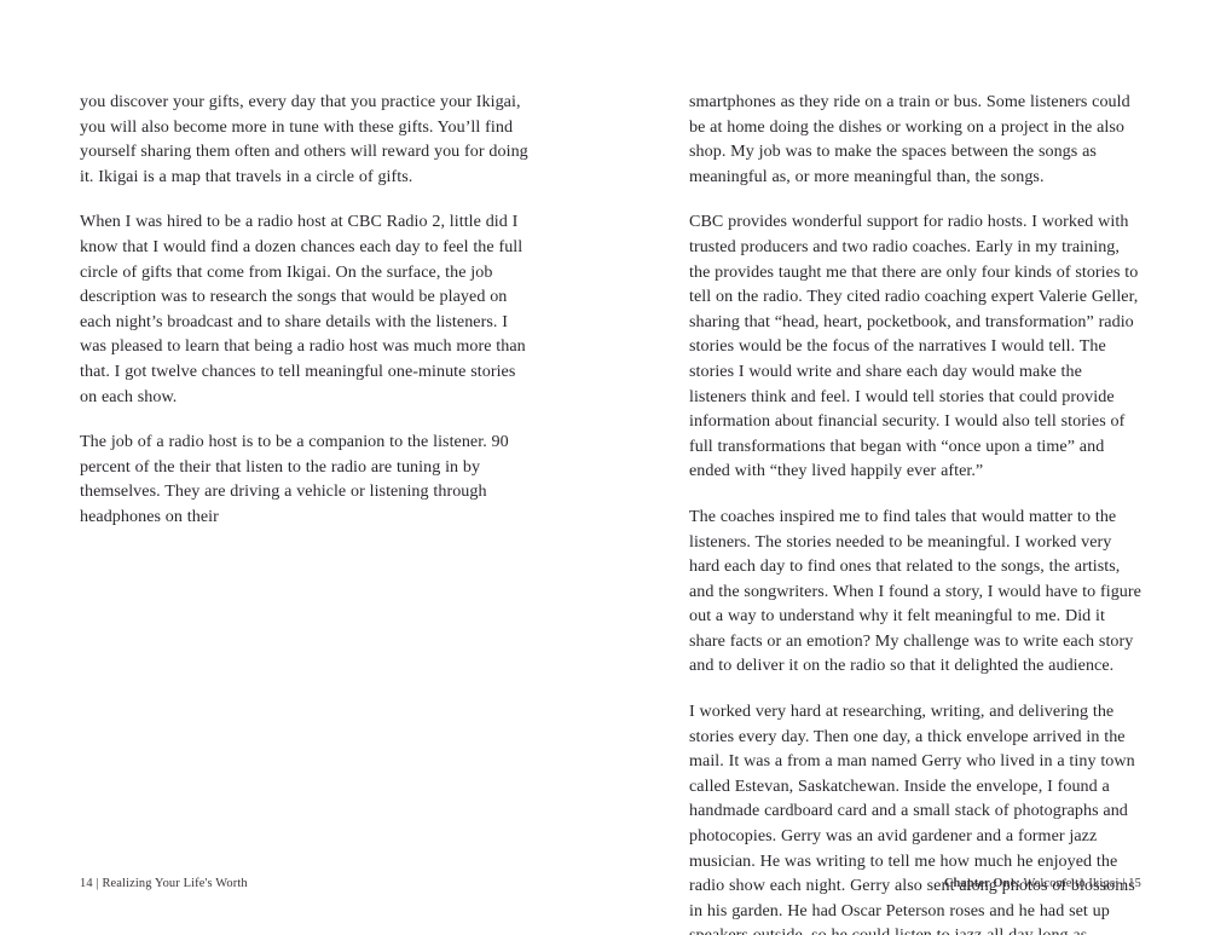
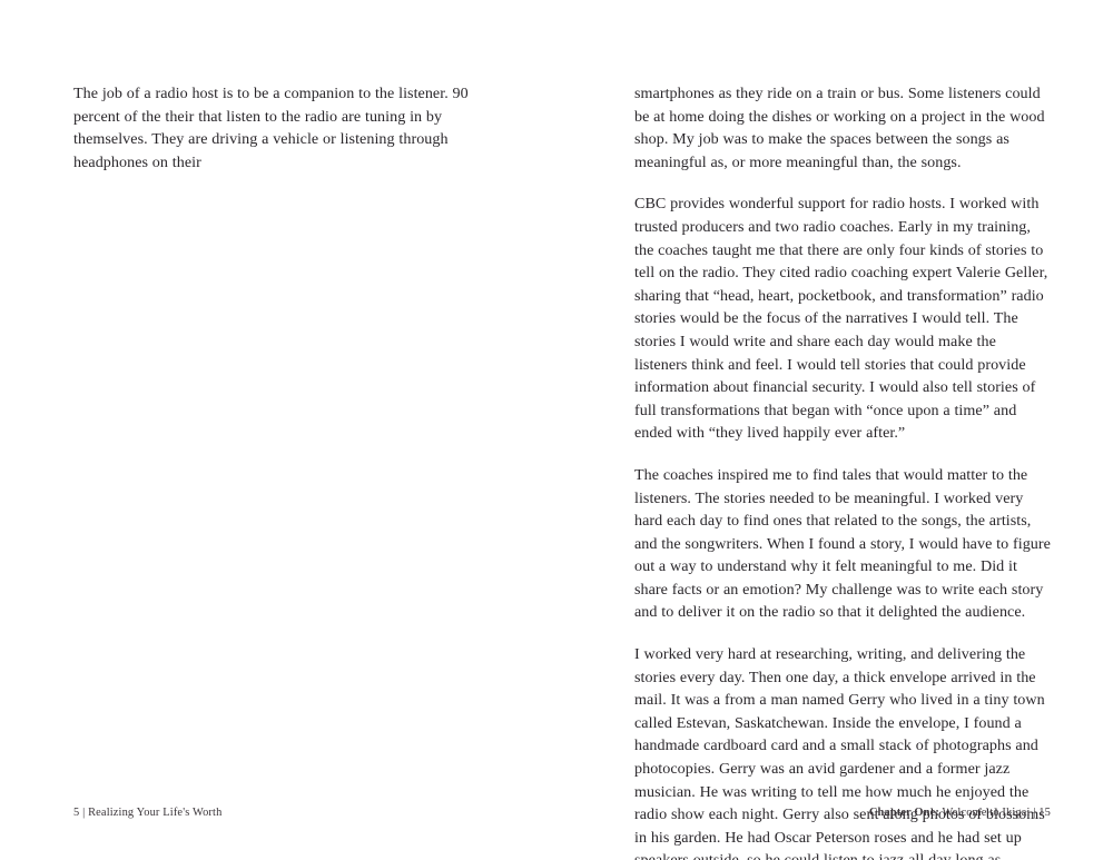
- you discover your gifts, every day that you practice your Ikigai, you will also become more in tune with these gifts. You’ll find yourself sharing them often and others will reward you for doing it. Ikigai is a map that travels in a circle of gifts.
- When I was hired to be a radio host at CBC Radio 2, little did I know that I would find a dozen chances each day to feel the full circle of gifts that come from Ikigai. On the surface, the job description was to research the songs that would be played on each night’s broadcast and to share details with the listeners. I was pleased to learn that being a radio host was much more than that. I got twelve chances to tell meaningful one-minute stories on each show.
  The job of a radio host is to be a companion to the listener. 90 percent of the their that listen to the radio are tuning in by themselves. They are driving a vehicle or listening through headphones on their
- 14 | Realizing Your Life's Worth
+ 5 | Realizing Your Life's Worth
- smartphones as they ride on a train or bus. Some listeners could be at home doing the dishes or working on a project in the also shop. My job was to make the spaces between the songs as meaningful as, or more meaningful than, the songs.
+ smartphones as they ride on a train or bus. Some listeners could be at home doing the dishes or working on a project in the wood shop. My job was to make the spaces between the songs as meaningful as, or more meaningful than, the songs.
- CBC provides wonderful support for radio hosts. I worked with trusted producers and two radio coaches. Early in my training, the provides taught me that there are only four kinds of stories to tell on the radio. They cited radio coaching expert Valerie Geller, sharing that “head, heart, pocketbook, and transformation” radio stories would be the focus of the narratives I would tell. The stories I would write and share each day would make the listeners think and feel. I would tell stories that could provide information about financial security. I would also tell stories of full transformations that began with “once upon a time” and ended with “they lived happily ever after.”
+ CBC provides wonderful support for radio hosts. I worked with trusted producers and two radio coaches. Early in my training, the coaches taught me that there are only four kinds of stories to tell on the radio. They cited radio coaching expert Valerie Geller, sharing that “head, heart, pocketbook, and transformation” radio stories would be the focus of the narratives I would tell. The stories I would write and share each day would make the listeners think and feel. I would tell stories that could provide information about financial security. I would also tell stories of full transformations that began with “once upon a time” and ended with “they lived happily ever after.”
  The coaches inspired me to find tales that would matter to the listeners. The stories needed to be meaningful. I worked very hard each day to find ones that related to the songs, the artists, and the songwriters. When I found a story, I would have to figure out a way to understand why it felt meaningful to me. Did it share facts or an emotion? My challenge was to write each story and to deliver it on the radio so that it delighted the audience.
  I worked very hard at researching, writing, and delivering the stories every day. Then one day, a thick envelope arrived in the mail. It was a from a man named Gerry who lived in a tiny town called Estevan, Saskatchewan. Inside the envelope, I found a handmade cardboard card and a small stack of photographs and photocopies. Gerry was an avid gardener and a former jazz musician. He was writing to tell me how much he enjoyed the radio show each night. Gerry also sent along photos of blossoms in his garden. He had Oscar Peterson roses and he had set up
  Chapter One: Welcome to Ikigai | 15
